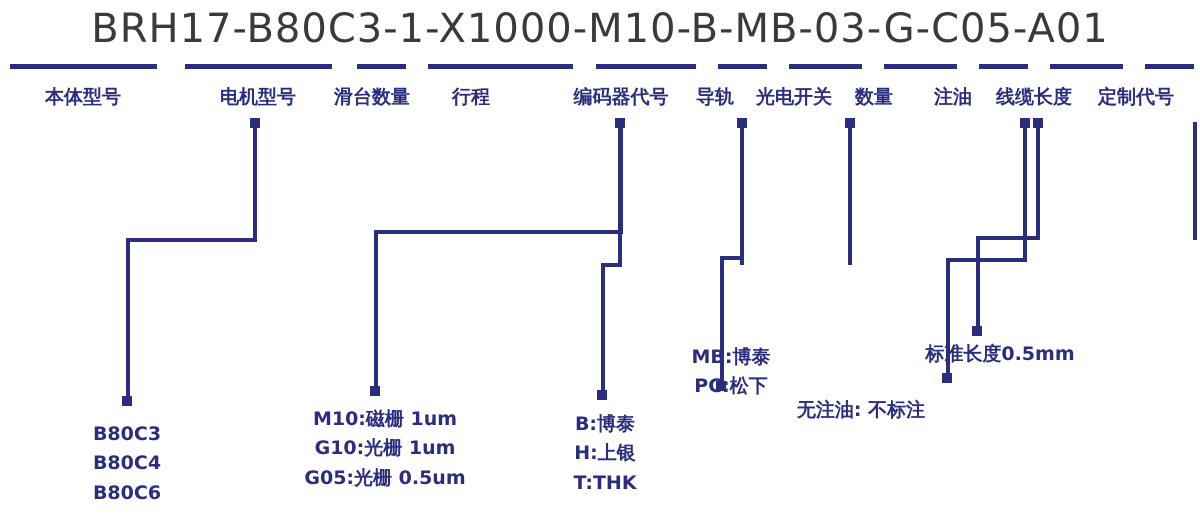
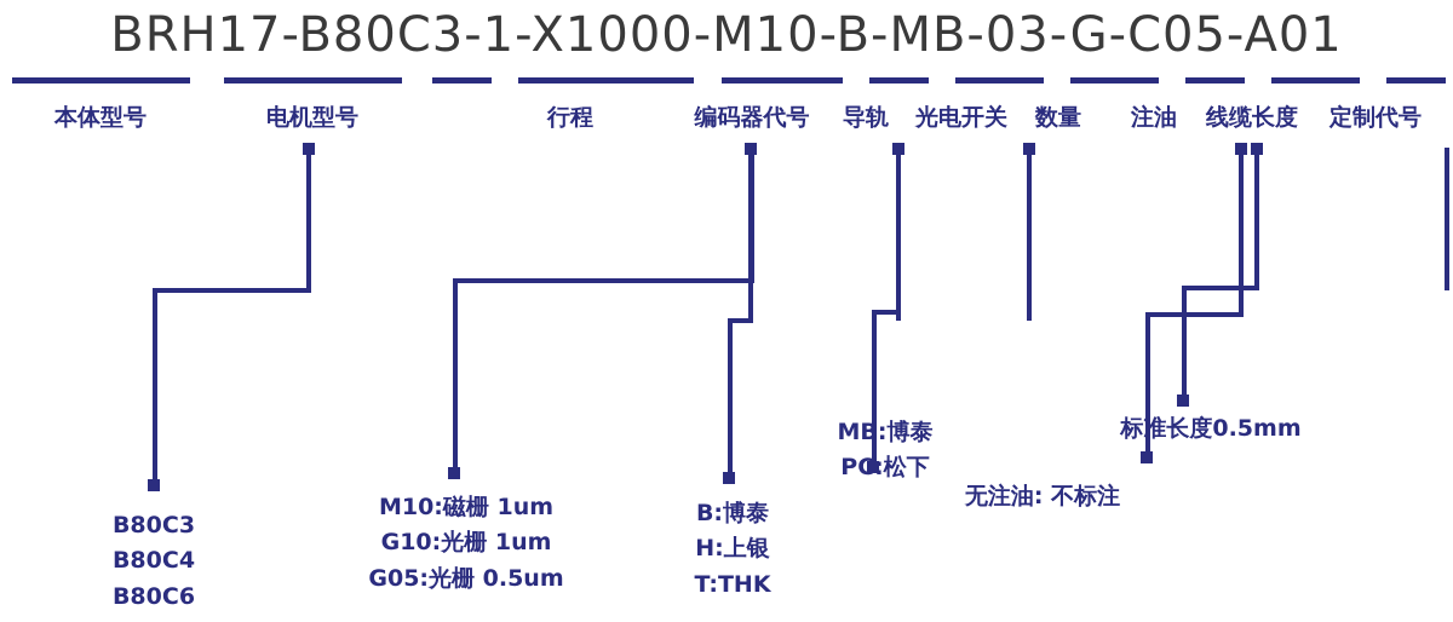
  BRH17-B80C3-1-X1000-M10-B-MB-03-G-C05-A01
  本体型号
  电机型号
- 滑台数量
  行程
  编码器代号
  导轨
  光电开关
  数量
  注油
  线缆长度
  定制代号
  B80C3
  B80C4
  B80C6
  M10:磁栅 1um
  G10:光栅 1um
  G05:光栅 0.5um
  B:博泰
  H:上银
  T:THK
  MB:博泰
  PC:松下
  无注油: 不标注
  标准长度0.5mm
